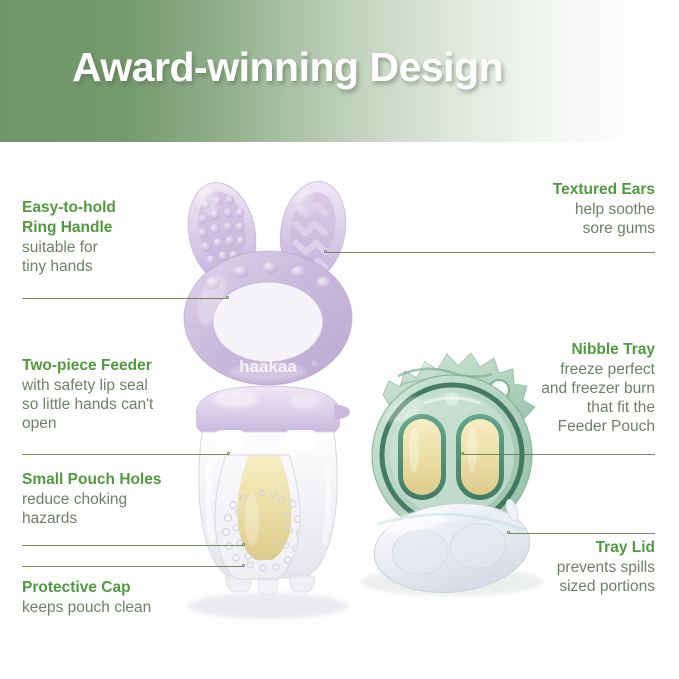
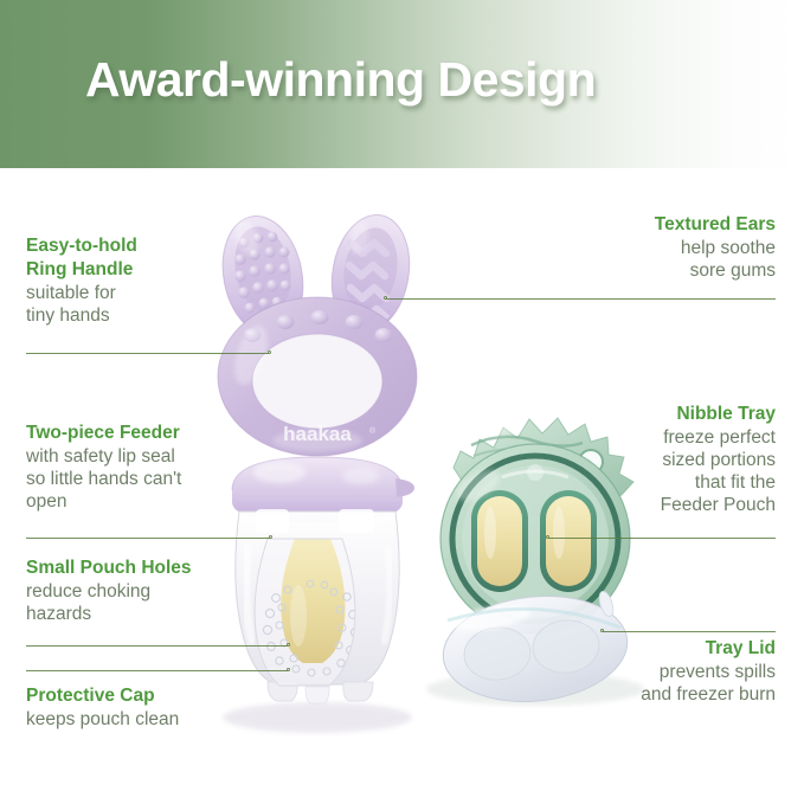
  haakaa
  Award-winning Design
  Easy-to-hold
  Ring Handle
  suitable for
  tiny hands
  Two-piece Feeder
  with safety lip seal
  so little hands can't
  open
  Small Pouch Holes
  reduce choking
  hazards
  Protective Cap
  keeps pouch clean
  Textured Ears
  help soothe
  sore gums
  Nibble Tray
  freeze perfect
- and freezer burn
+ sized portions
  that fit the
  Feeder Pouch
  Tray Lid
  prevents spills
- sized portions
+ and freezer burn
